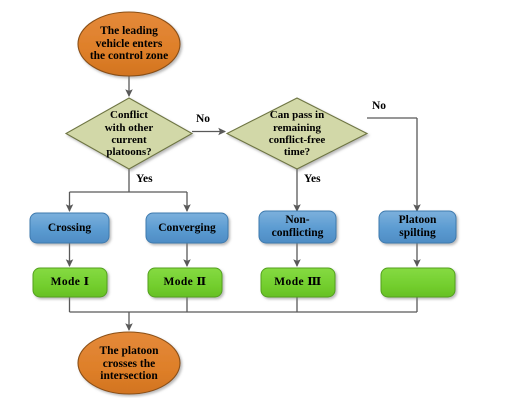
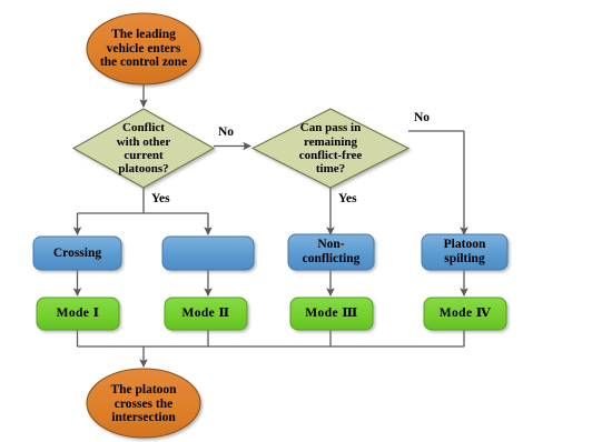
  The leading
  vehicle enters
  the control zone
  Conflict
  with other
  current
  platoons?
  Can pass in
  remaining
  conflict-free
  time?
  Crossing
- Converging
  Non-
  conflicting
  Platoon
  spilting
  Mode Ⅰ
  Mode Ⅱ
  Mode Ⅲ
+ Mode Ⅳ
  The platoon
  crosses the
  intersection
  No
  Yes
  Yes
  No
